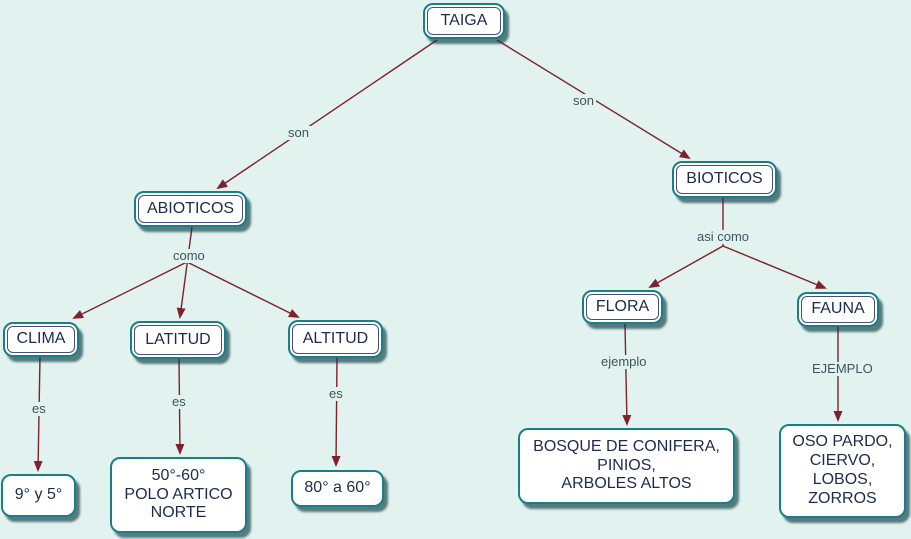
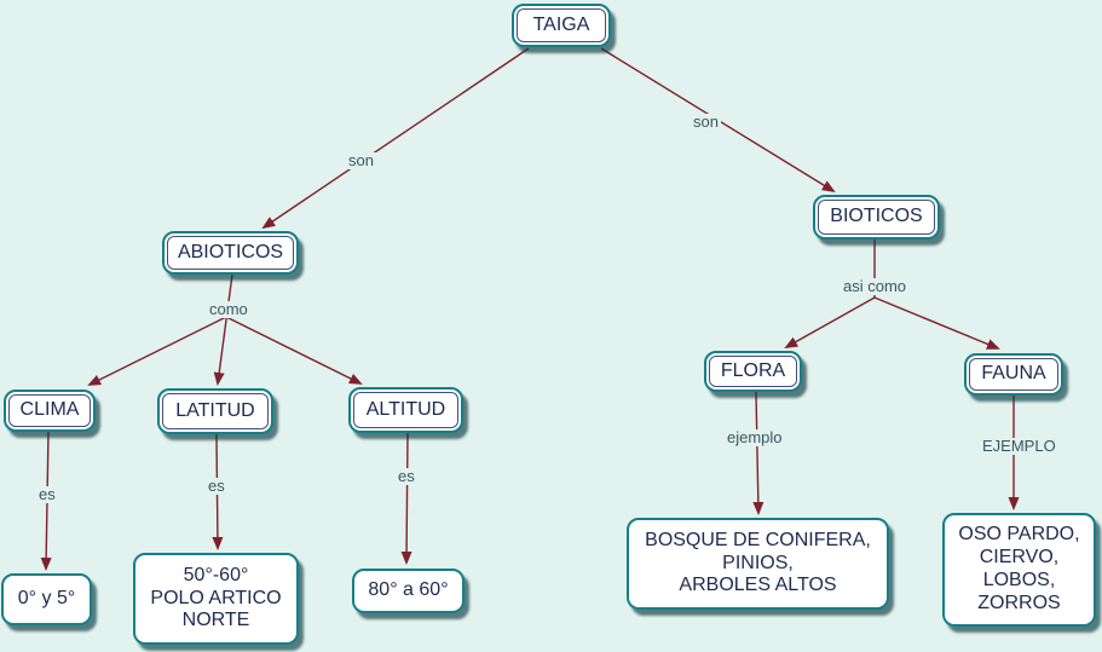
  TAIGA
  ABIOTICOS
  BIOTICOS
  CLIMA
  LATITUD
  ALTITUD
  FLORA
  FAUNA
- 9° y 5°
+ 0° y 5°
  50°-60°
  POLO ARTICO
  NORTE
  80° a 60°
  BOSQUE DE CONIFERA,
  PINIOS,
  ARBOLES ALTOS
  OSO PARDO,
  CIERVO,
  LOBOS,
  ZORROS
  son
  son
  como
  asi como
  es
  es
  es
  ejemplo
  EJEMPLO
